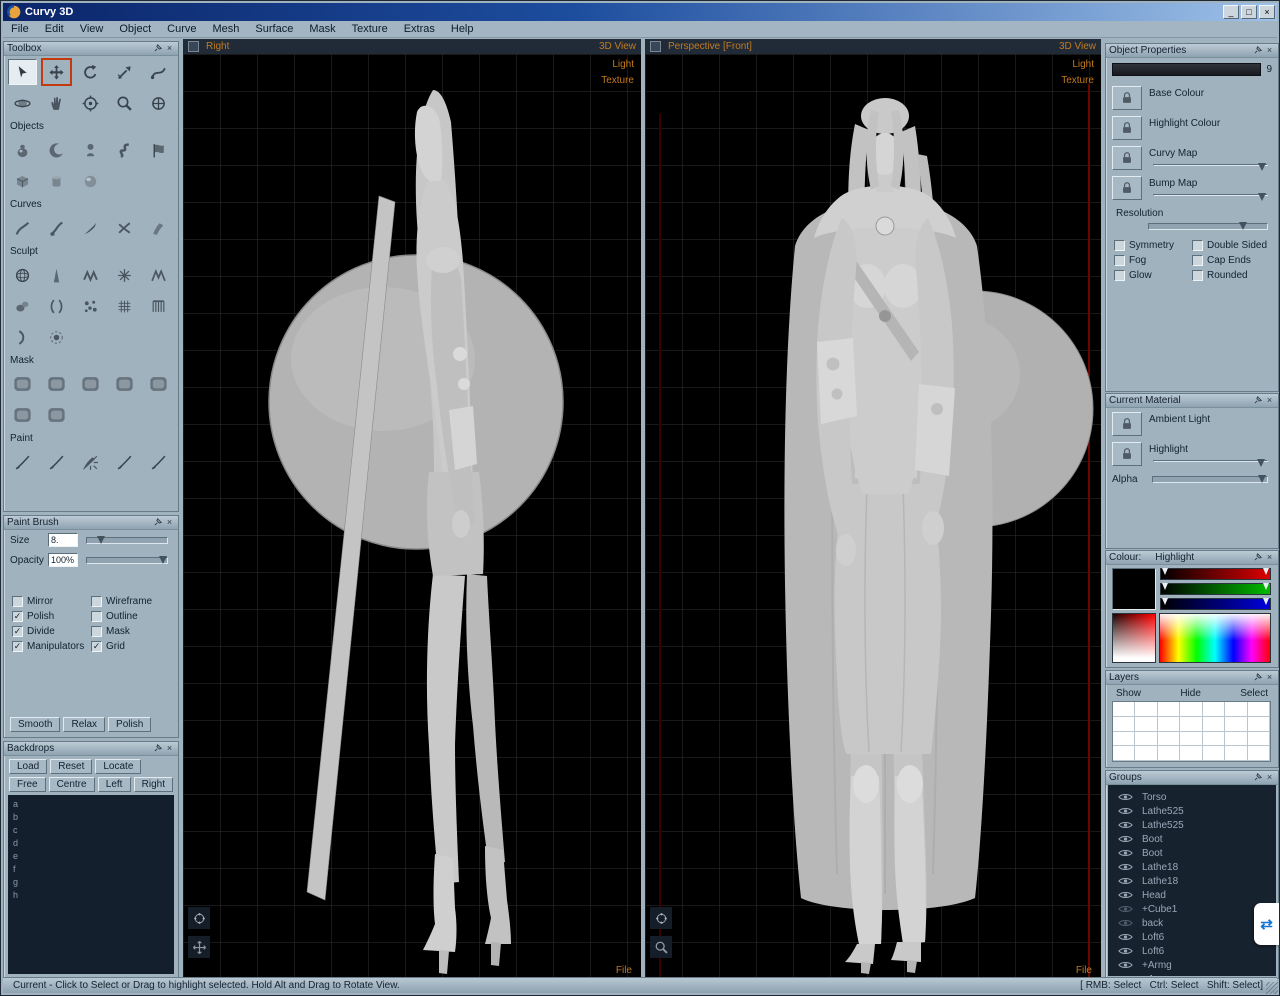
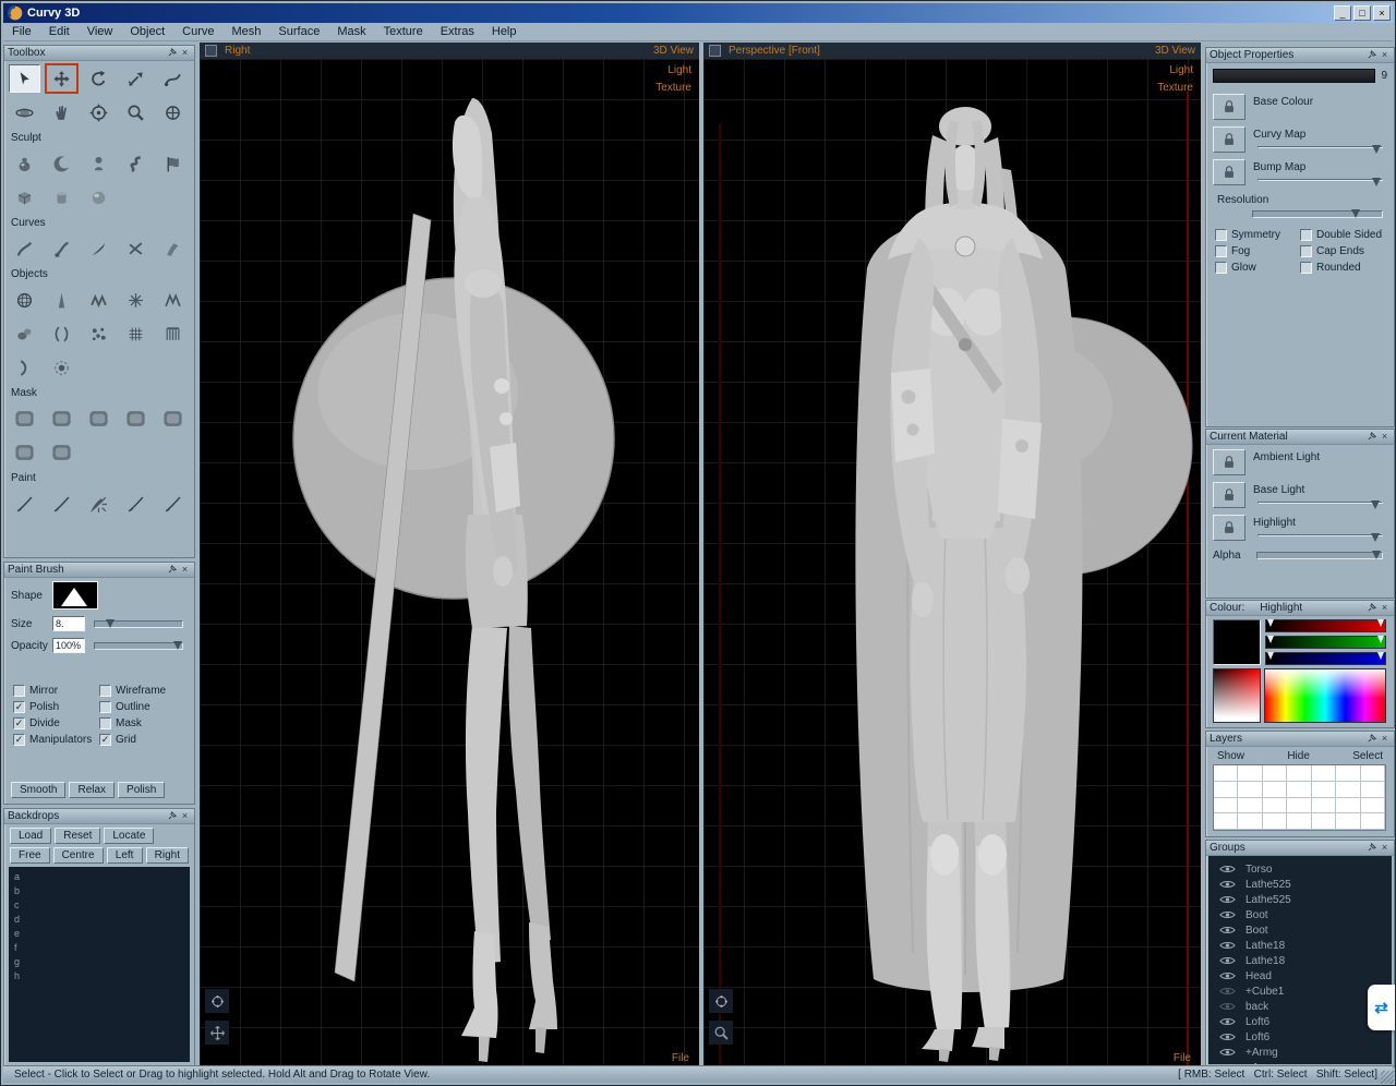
  Curvy 3D
  _
  □
  ×
  File
  Edit
  View
  Object
  Curve
  Mesh
  Surface
  Mask
  Texture
  Extras
  Help
  Toolbox
  ×
- Objects
+ Sculpt
  Curves
- Sculpt
+ Objects
  Mask
  Paint
  Paint Brush
  ×
+ Shape
  Size
  8.
  Opacity
  100%
  Mirror
  Wireframe
  ✓
  Polish
  Outline
  ✓
  Divide
  Mask
  ✓
  Manipulators
  ✓
  Grid
  Smooth
  Relax
  Polish
  Backdrops
  ×
  Load
  Reset
  Locate
  Free
  Centre
  Left
  Right
  a
  b
  c
  d
  e
  f
  g
  h
  Right
  3D View
  Light
  Texture
  File
  Perspective [Front]
  3D View
  Light
  Texture
  File
  Object Properties
  ×
  9
  Base Colour
- Highlight Colour
  Curvy Map
  Bump Map
  Resolution
  Symmetry
  Double Sided
  Fog
  Cap Ends
  Glow
  Rounded
  Current Material
  ×
  Ambient Light
+ Base Light
  Highlight
  Alpha
  Colour:
  Highlight
  ×
  Layers
  ×
  Show
  Hide
  Select
  Groups
  ×
  Torso
  Lathe525
  Lathe525
  Boot
  Boot
  Lathe18
  Lathe18
  Head
  +Cube1
  back
  Loft6
  Loft6
  +Armg
- Current - Click to Select or Drag to highlight selected. Hold Alt and Drag to Rotate View.
+ Select - Click to Select or Drag to highlight selected. Hold Alt and Drag to Rotate View.
  [ RMB: Select Ctrl: Select Shift: Select]
  ⇄
